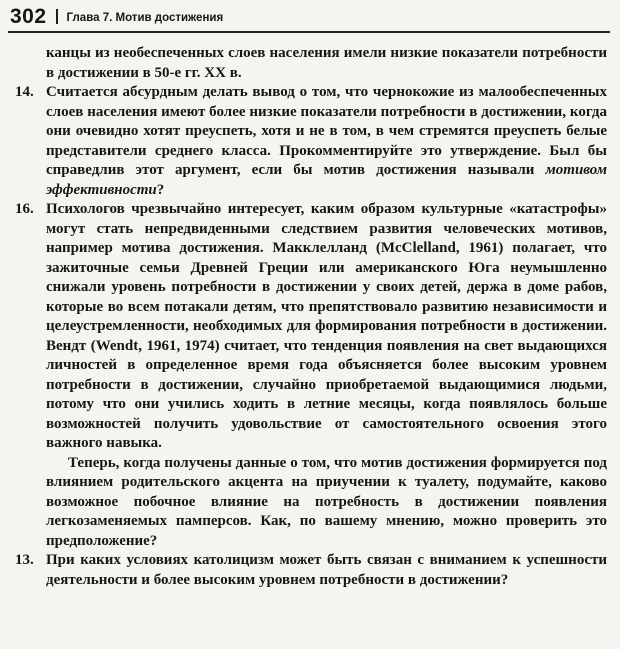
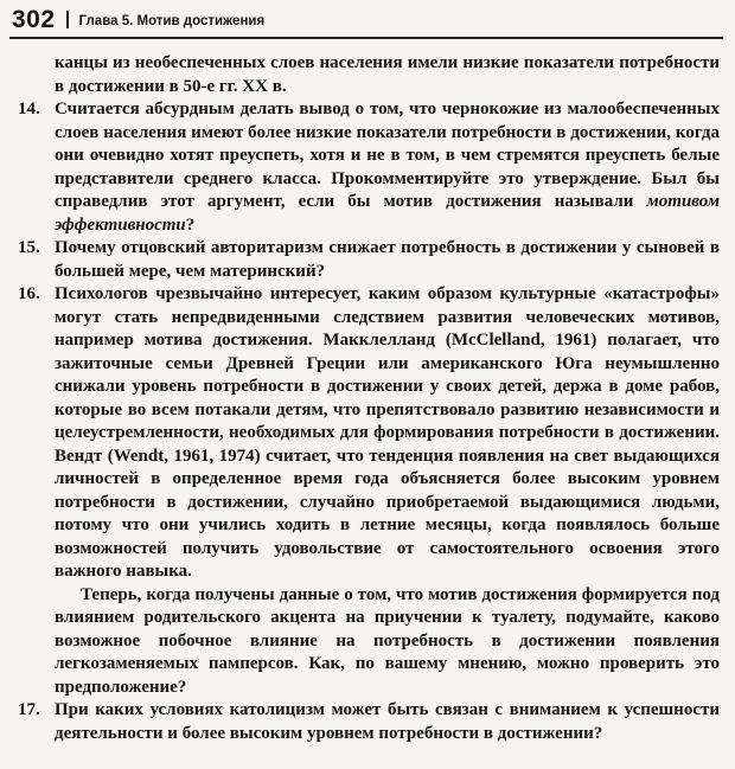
  302
- Глава 7. Мотив достижения
+ Глава 5. Мотив достижения
  канцы из необеспеченных слоев населения имели низкие показатели потребности в достижении в 50-е гг. XX в.
  14.
  Считается абсурдным делать вывод о том, что чернокожие из малообеспеченных слоев населения имеют более низкие показатели потребности в достижении, когда они очевидно хотят преуспеть, хотя и не в том, в чем стремятся преуспеть белые представители среднего класса. Прокомментируйте это утверждение. Был бы справедлив этот аргумент, если бы мотив достижения называли мотивом эффективности?
+ 15.
+ Почему отцовский авторитаризм снижает потребность в достижении у сыновей в большей мере, чем материнский?
  16.
  Психологов чрезвычайно интересует, каким образом культурные «катастрофы» могут стать непредвиденными следствием развития человеческих мотивов, например мотива достижения. Макклелланд (McClelland, 1961) полагает, что зажиточные семьи Древней Греции или американского Юга неумышленно снижали уровень потребности в достижении у своих детей, держа в доме рабов, которые во всем потакали детям, что препятствовало развитию независимости и целеустремленности, необходимых для формирования потребности в достижении. Вендт (Wendt, 1961, 1974) считает, что тенденция появления на свет выдающихся личностей в определенное время года объясняется более высоким уровнем потребности в достижении, случайно приобретаемой выдающимися людьми, потому что они учились ходить в летние месяцы, когда появлялось больше возможностей получить удовольствие от самостоятельного освоения этого важного навыка.
  Теперь, когда получены данные о том, что мотив достижения формируется под влиянием родительского акцента на приучении к туалету, подумайте, каково возможное побочное влияние на потребность в достижении появления легкозаменяемых памперсов. Как, по вашему мнению, можно проверить это предположение?
- 13.
+ 17.
  При каких условиях католицизм может быть связан с вниманием к успешности деятельности и более высоким уровнем потребности в достижении?
